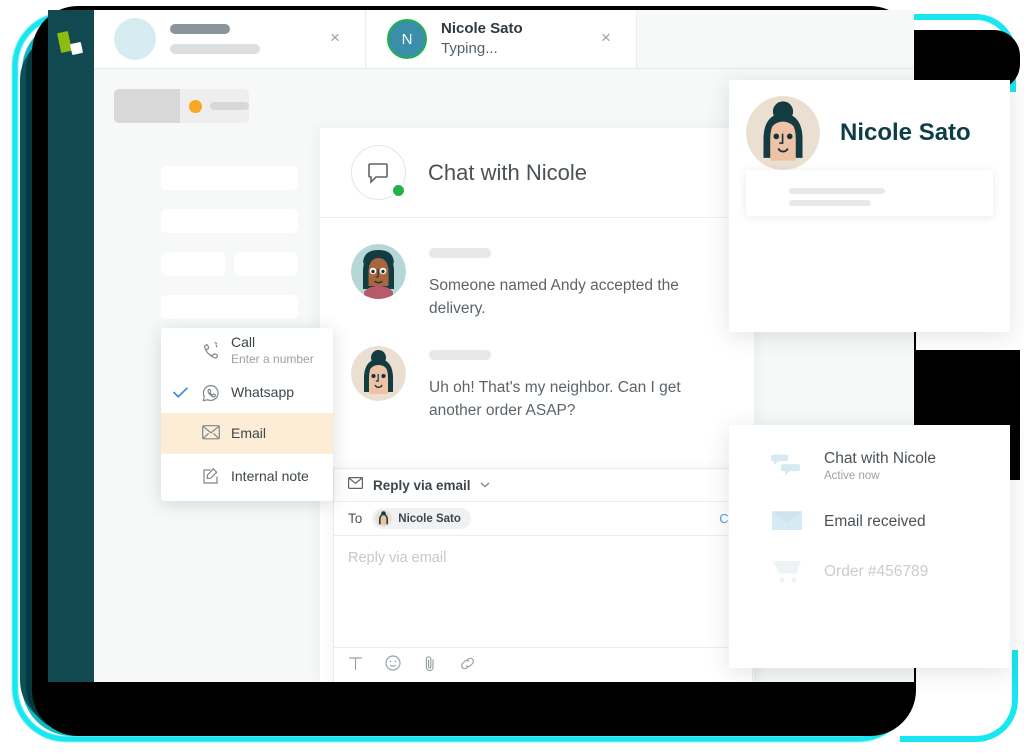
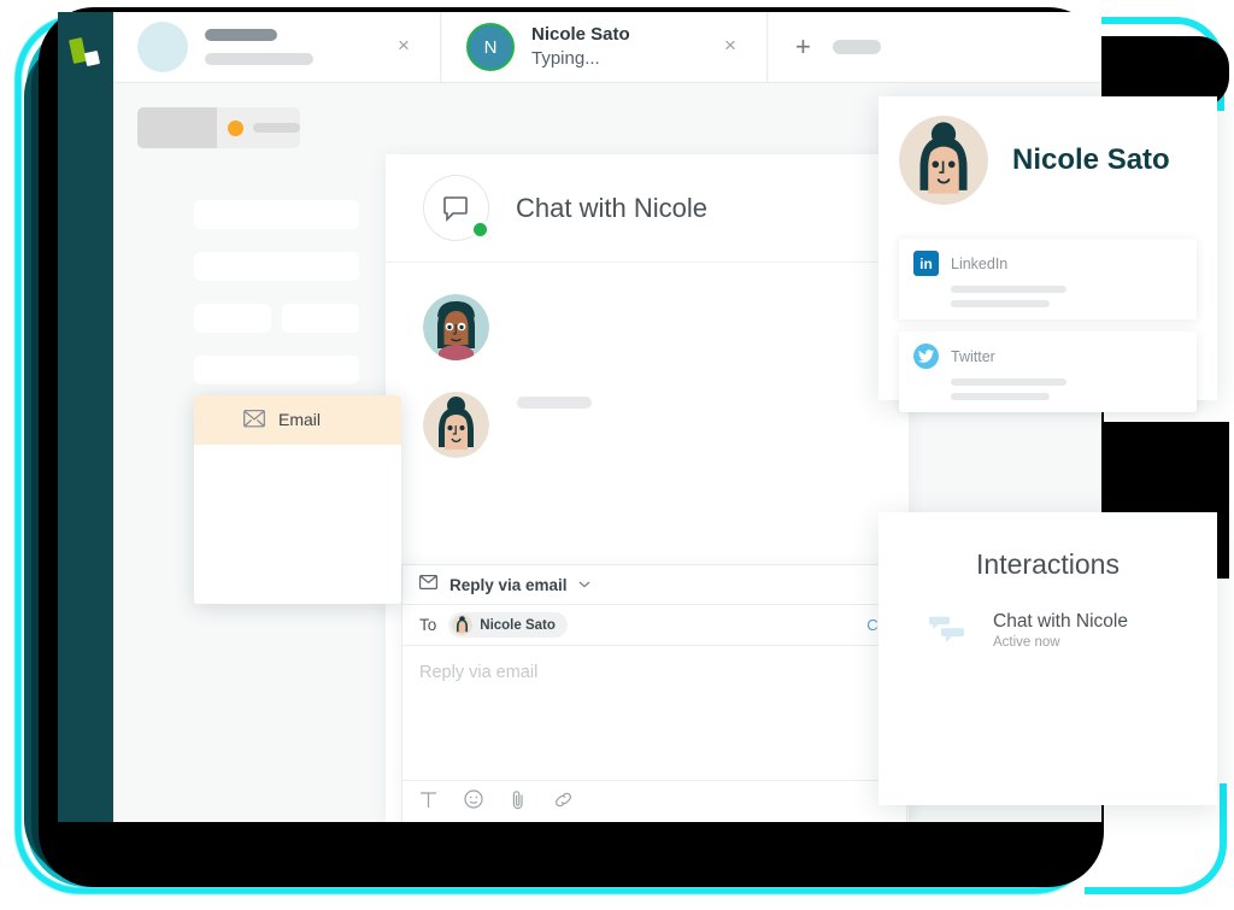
  ×
  N
  Nicole Sato
  Typing...
  ×
+ +
  Chat with Nicole
- Someone named Andy accepted the delivery.
- Uh oh! That's my neighbor. Can I get another order ASAP?
  Reply via email
  To
  Nicole Sato
  Reply via email
- Call
- Enter a number
- Whatsapp
  Email
- Internal note
  Nicole Sato
+ in
+ LinkedIn
+ Twitter
+ Interactions
  Chat with Nicole
  Active now
- Email received
- Order #456789
